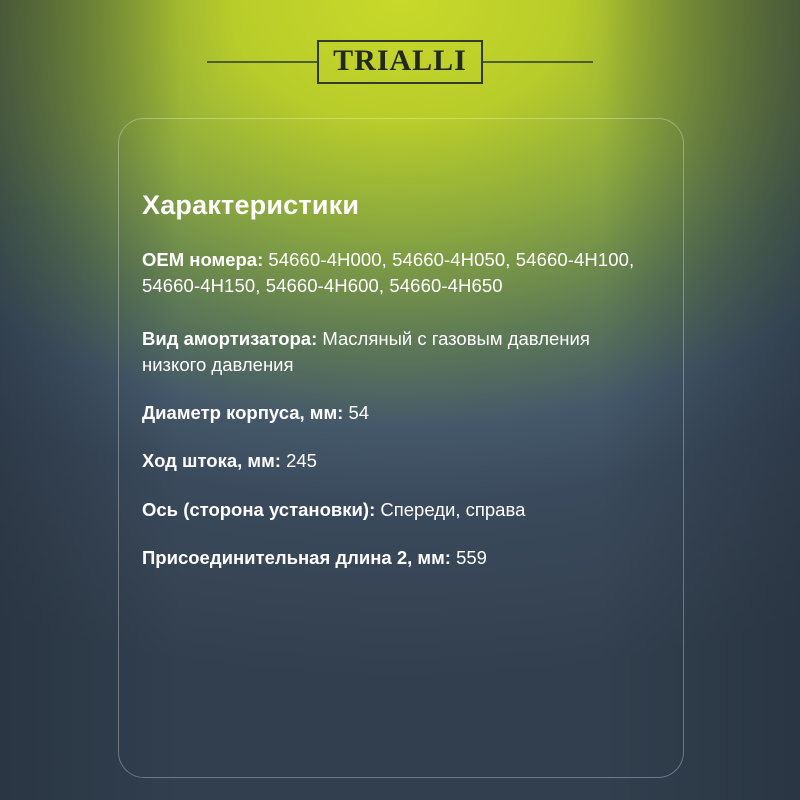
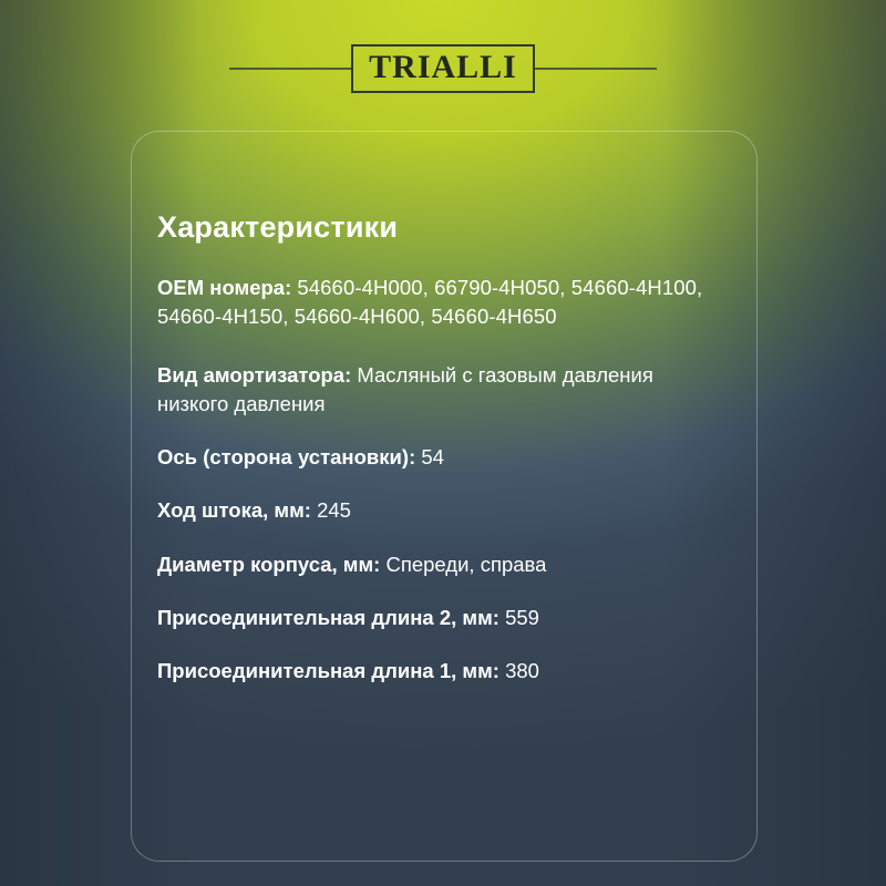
  TRIALLI
  Характеристики
- OEM номера: 54660-4H000, 54660-4H050, 54660-4H100, 54660-4H150, 54660-4H600, 54660-4H650
+ OEM номера: 54660-4H000, 66790-4H050, 54660-4H100, 54660-4H150, 54660-4H600, 54660-4H650
  Вид амортизатора: Масляный с газовым давления низкого давления
- Диаметр корпуса, мм: 54
+ Ось (сторона установки): 54
  Ход штока, мм: 245
- Ось (сторона установки): Спереди, справа
+ Диаметр корпуса, мм: Спереди, справа
  Присоединительная длина 2, мм: 559
+ Присоединительная длина 1, мм: 380
